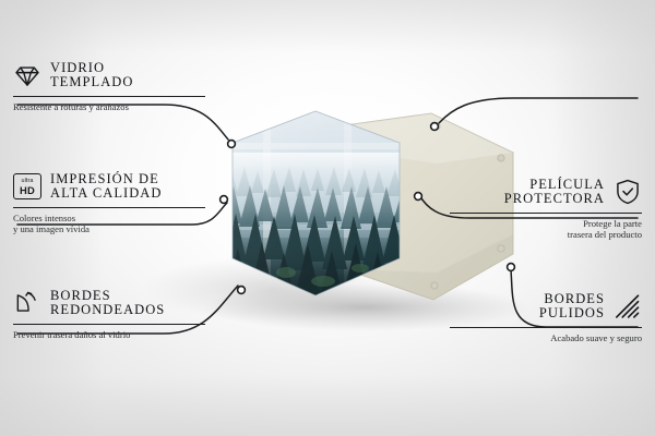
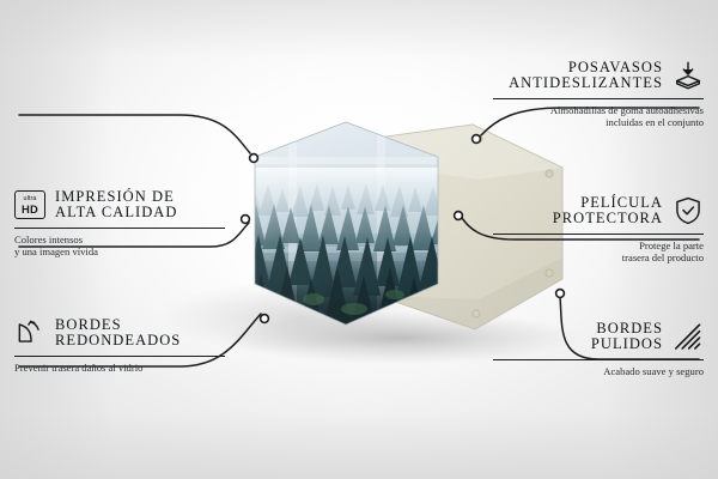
- VIDRIO
- TEMPLADO
- Resistente a roturas y arañazos
  HD
  IMPRESIÓN DE
  ALTA CALIDAD
  Colores intensos
  y una imagen vívida
  BORDES
  REDONDEADOS
  Prevenir trasera daños al vidrio
+ POSAVASOS
+ ANTIDESLIZANTES
+ Almohadillas de goma autoadhesivas
+ incluidas en el conjunto
  PELÍCULA
  PROTECTORA
  Protege la parte
  trasera del producto
  BORDES
  PULIDOS
  Acabado suave y seguro
